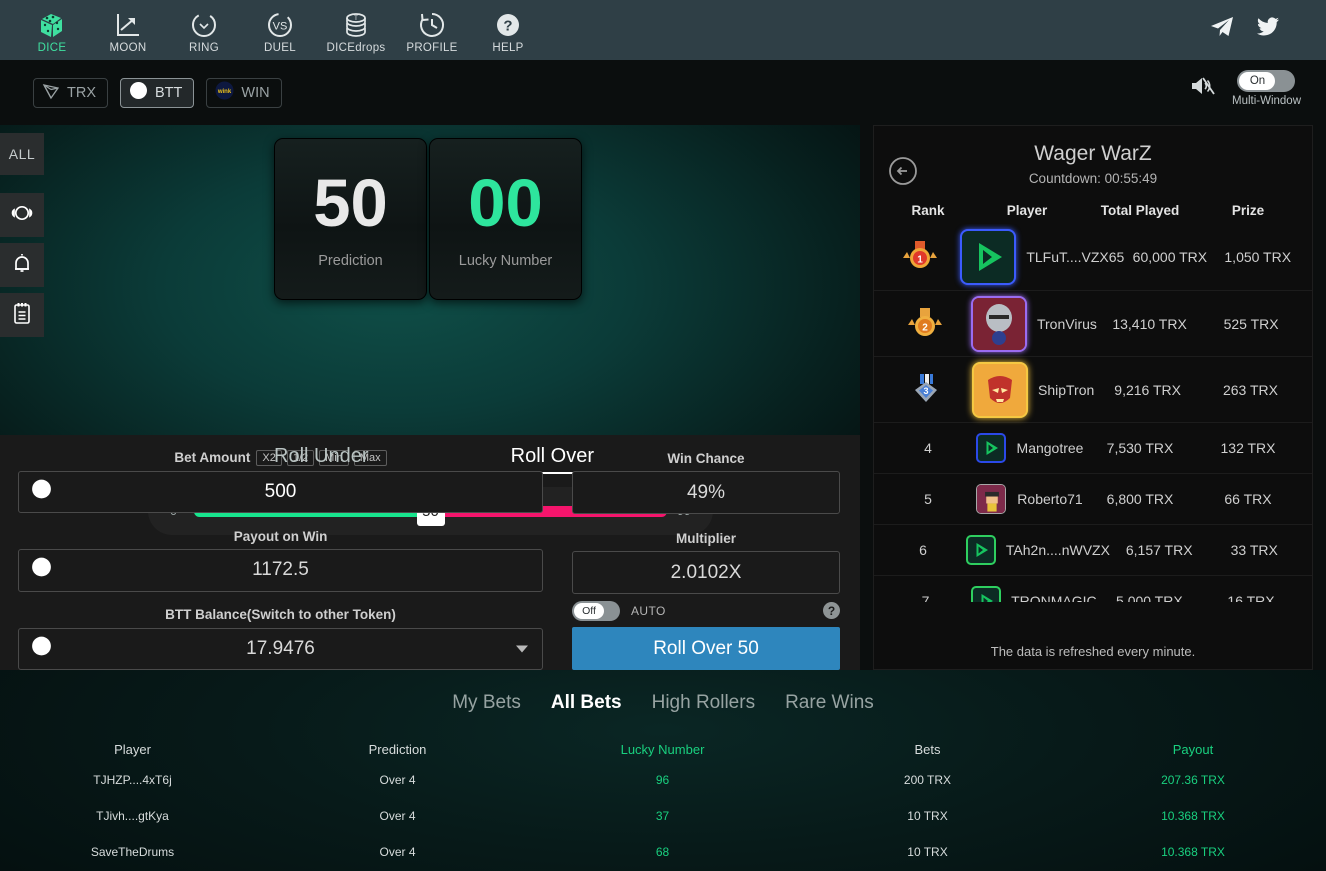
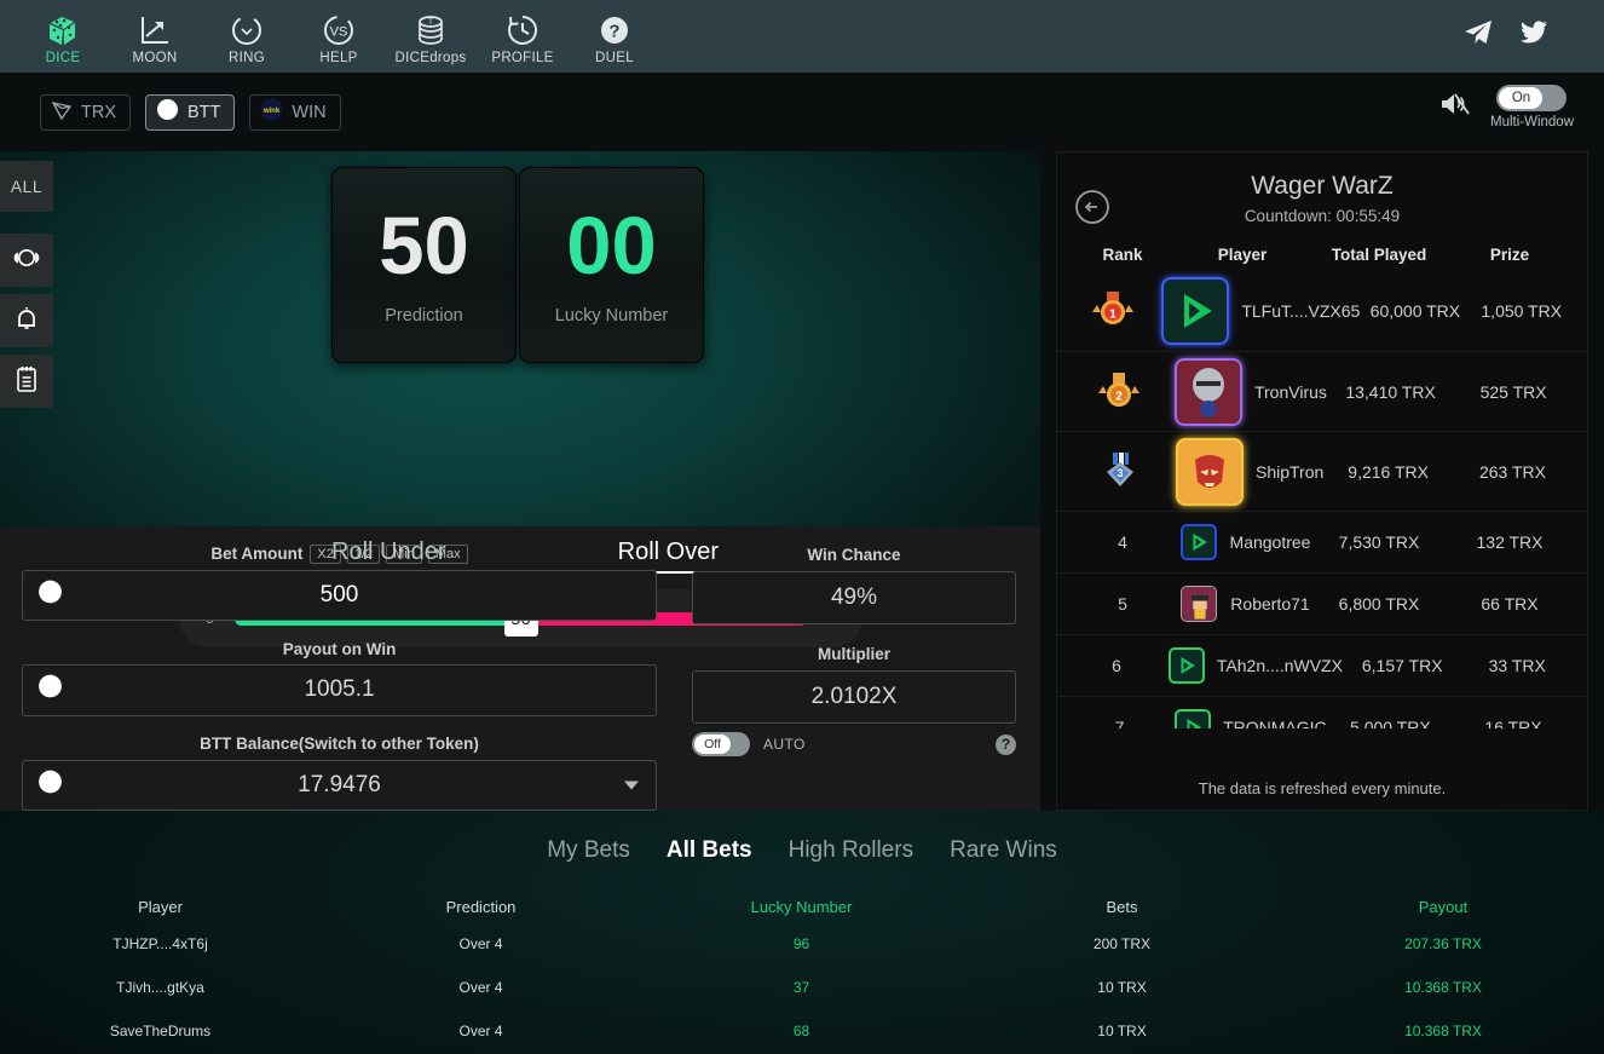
  DICE
  MOON
  RING
  VS
- DUEL
+ HELP
  DICEdrops
  PROFILE
  ?
- HELP
+ DUEL
  TRX
  BTT
  WIN
  On
  Multi-Window
  ALL
  50
  Prediction
  00
  Lucky Number
  Roll Under
  Roll Over
  Bet Amount
  X2
  1/2
  Min
  Max
  500
  Payout on Win
- 1172.5
+ 1005.1
  BTT Balance(Switch to other Token)
  17.9476
  Win Chance
  49%
  Multiplier
  2.0102X
  Off
  AUTO
  ?
- Roll Over 50
  Wager WarZ
  Countdown: 00:55:49
  Rank
  Player
  Total Played
  Prize
  1
  TLFuT....VZX65
  60,000 TRX
  1,050 TRX
  2
  TronVirus
  13,410 TRX
  525 TRX
  3
  ShipTron
  9,216 TRX
  263 TRX
  4
  Mangotree
  7,530 TRX
  132 TRX
  5
  Roberto71
  6,800 TRX
  66 TRX
  6
  TAh2n....nWVZX
  6,157 TRX
  33 TRX
  7
  TRONMAGIC
  5,000 TRX
  16 TRX
  The data is refreshed every minute.
  My Bets
  All Bets
  High Rollers
  Rare Wins
  Player
  Prediction
  Lucky Number
  Bets
  Payout
  TJHZP....4xT6j
  Over 4
  96
  200 TRX
  207.36 TRX
  TJivh....gtKya
  Over 4
  37
  10 TRX
  10.368 TRX
  SaveTheDrums
  Over 4
  68
  10 TRX
  10.368 TRX
